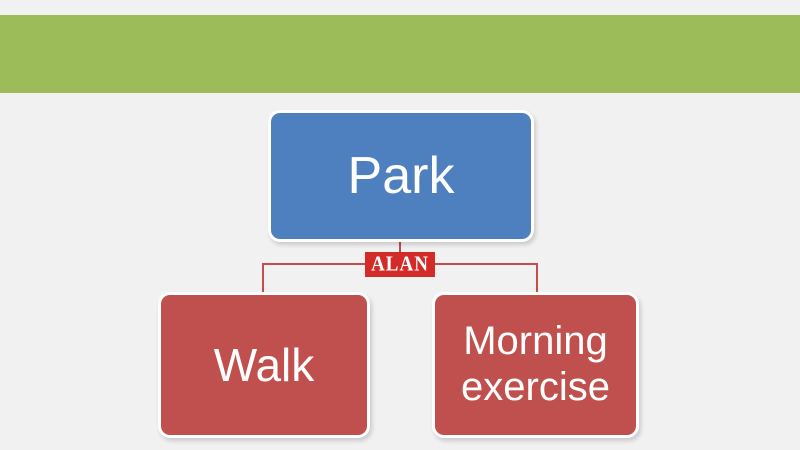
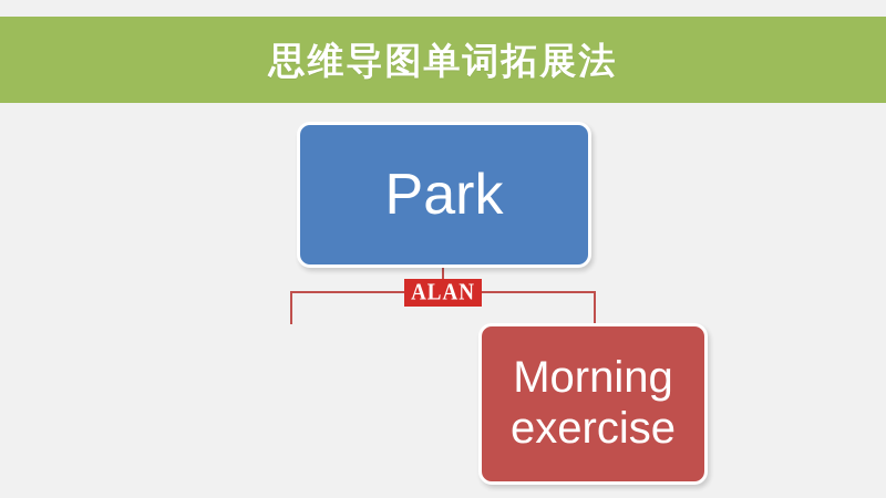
+ 思维导图单词拓展法
  ALAN
  Park
- Walk
  Morning exercise
